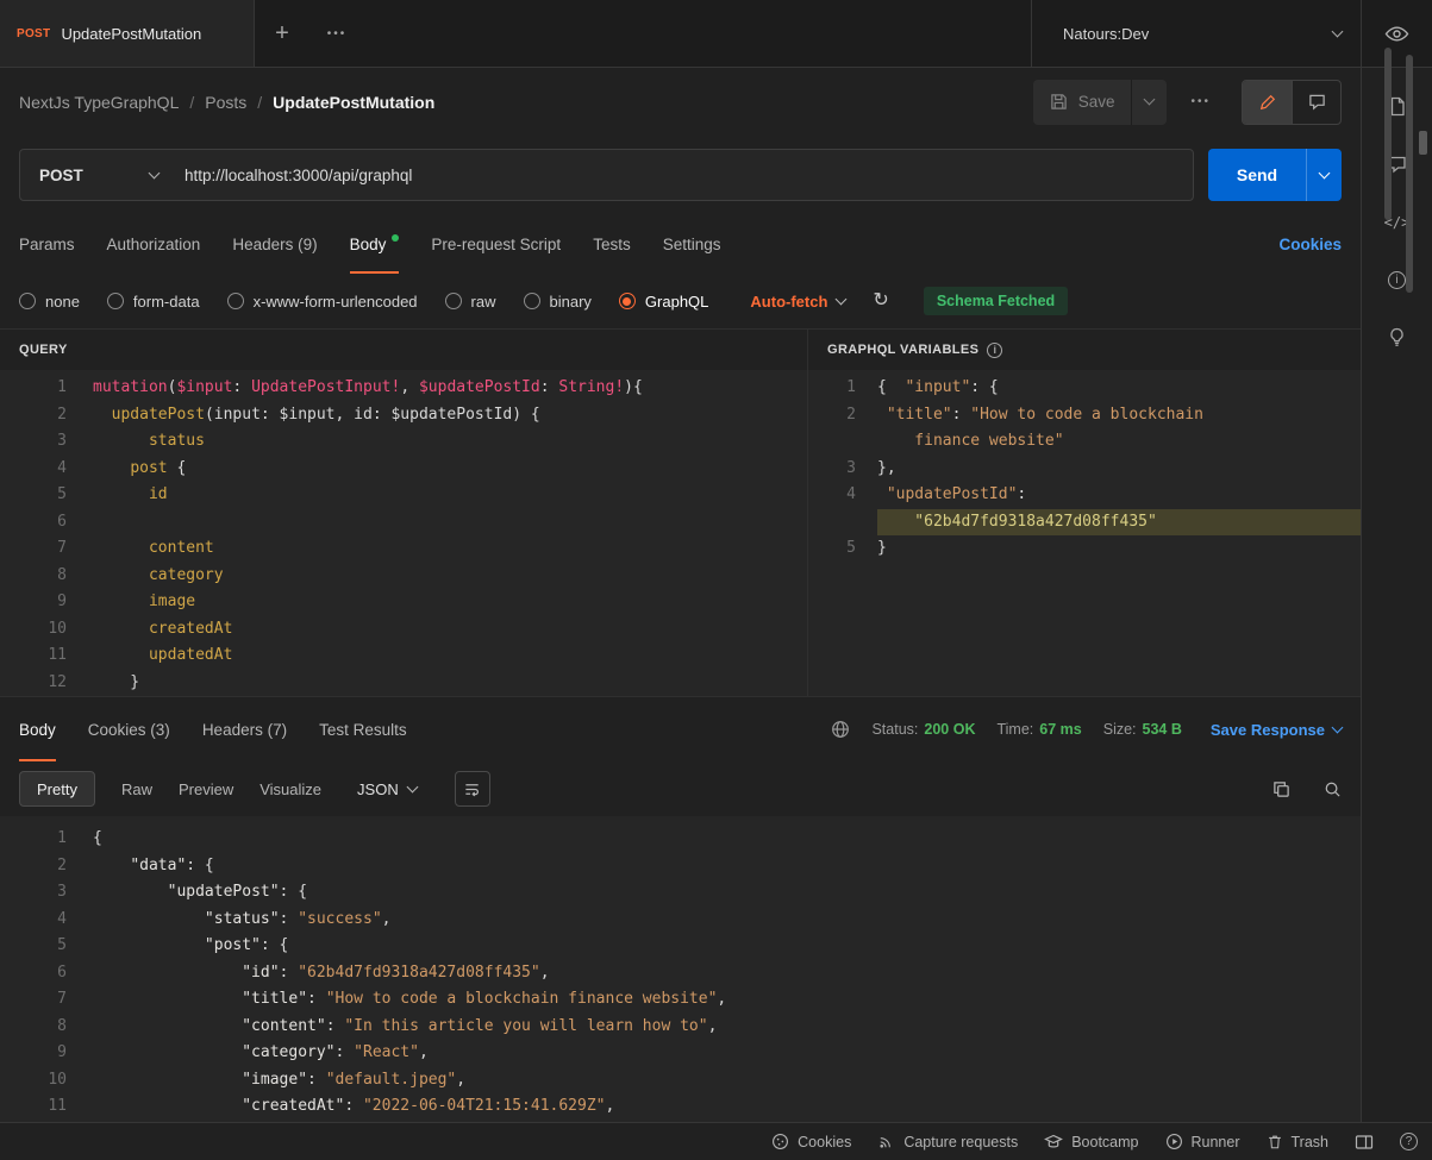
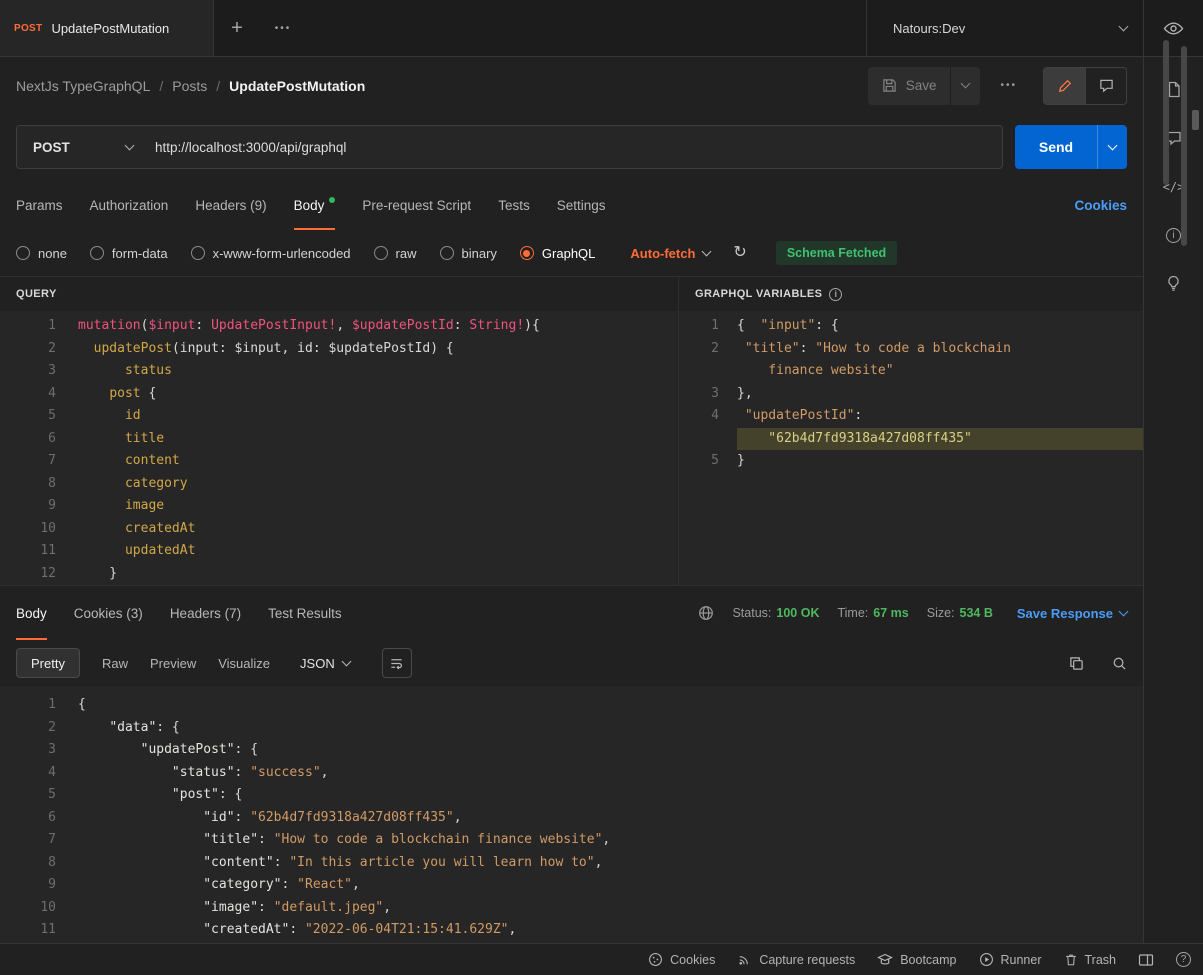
  POST
  UpdatePostMutation
  +
  •••
  Natours:Dev
  NextJs TypeGraphQL
  /
  Posts
  /
  UpdatePostMutation
  Save
  •••
  POST
  http://localhost:3000/api/graphql
  Send
  Params
  Authorization
  Headers (9)
  Body
  Pre-request Script
  Tests
  Settings
  Cookies
  none
  form-data
  x-www-form-urlencoded
  raw
  binary
  GraphQL
  Auto-fetch
  ↻
  Schema Fetched
  QUERY
  1
  mutation($input: UpdatePostInput!, $updatePostId: String!){
  2
  updatePost(input: $input, id: $updatePostId) {
  3
  status
  4
  post {
  5
  id
  6
+ title
  7
  content
  8
  category
  9
  image
  10
  createdAt
  11
  updatedAt
  12
  }
  GRAPHQL VARIABLES
  i
  1
  { "input": {
  2
  "title": "How to code a blockchain
  finance website"
  3
  },
  4
  "updatePostId":
  "62b4d7fd9318a427d08ff435"
  5
  }
  Body
  Cookies (3)
  Headers (7)
  Test Results
  Status:
- 200 OK
+ 100 OK
  Time:
  67 ms
  Size:
  534 B
  Save Response
  Pretty
  Raw
  Preview
  Visualize
  JSON
  1
  {
  2
  "data": {
  3
  "updatePost": {
  4
  "status": "success",
  5
  "post": {
  6
  "id": "62b4d7fd9318a427d08ff435",
  7
  "title": "How to code a blockchain finance website",
  8
  "content": "In this article you will learn how to",
  9
  "category": "React",
  10
  "image": "default.jpeg",
  11
  "createdAt": "2022-06-04T21:15:41.629Z",
  i
  Cookies
  Capture requests
  Bootcamp
  Runner
  Trash
  ?
